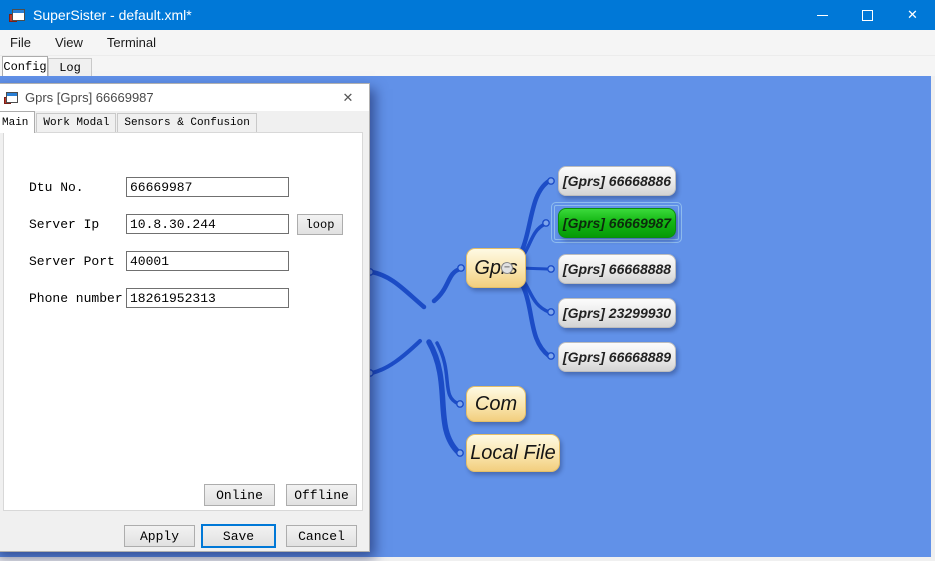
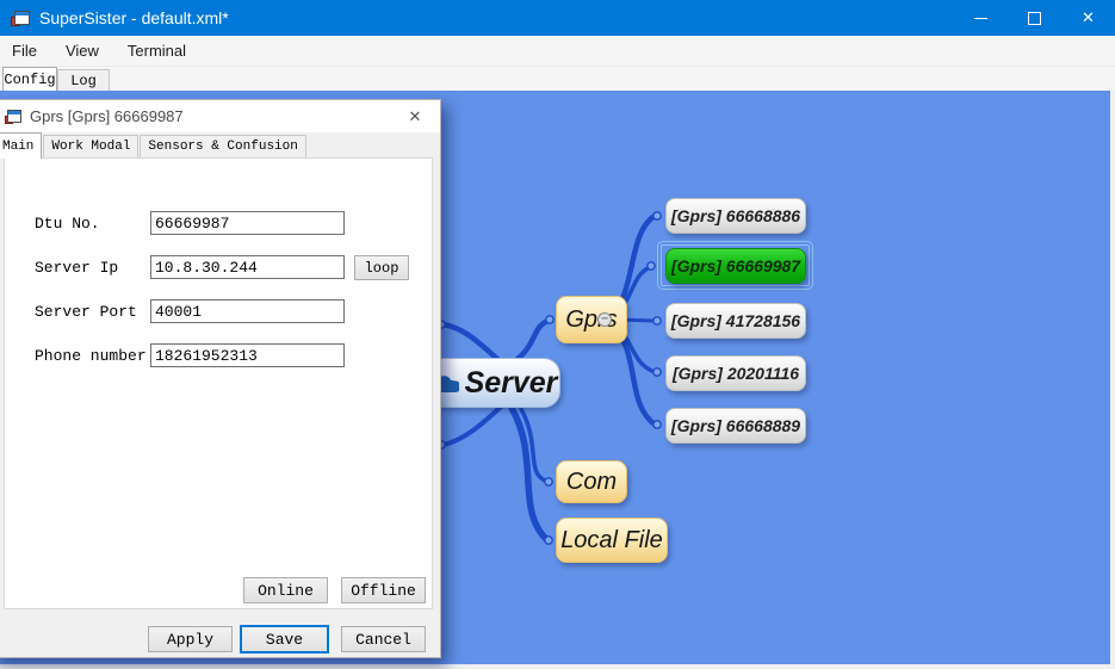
  SuperSister - default.xml*
  ✕
  File
  View
  Terminal
  Config
  Log
+ Server
  Com
  Local File
  −
  [Gprs] 66668886
  [Gprs] 66669987
- [Gprs] 66668888
+ [Gprs] 41728156
- [Gprs] 23299930
+ [Gprs] 20201116
  [Gprs] 66668889
  Gprs [Gprs] 66669987
  ✕
  Main
  Work Modal
  Sensors & Confusion
  Dtu No.
  Server Ip
  Server Port
  Phone number
  66669987
  10.8.30.244
  40001
  18261952313
  loop
  Online
  Offline
  Apply
  Save
  Cancel
